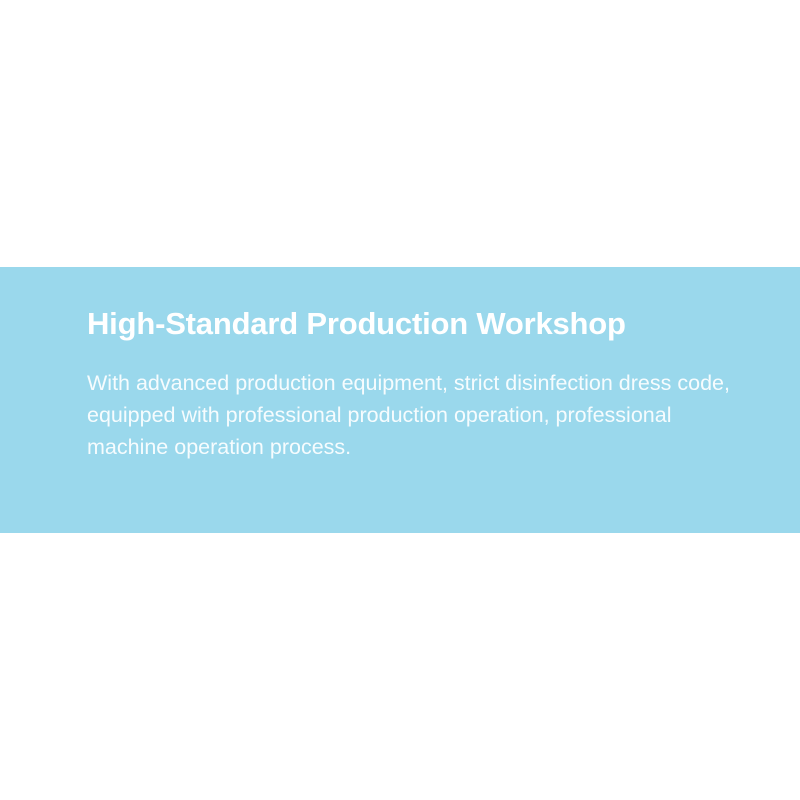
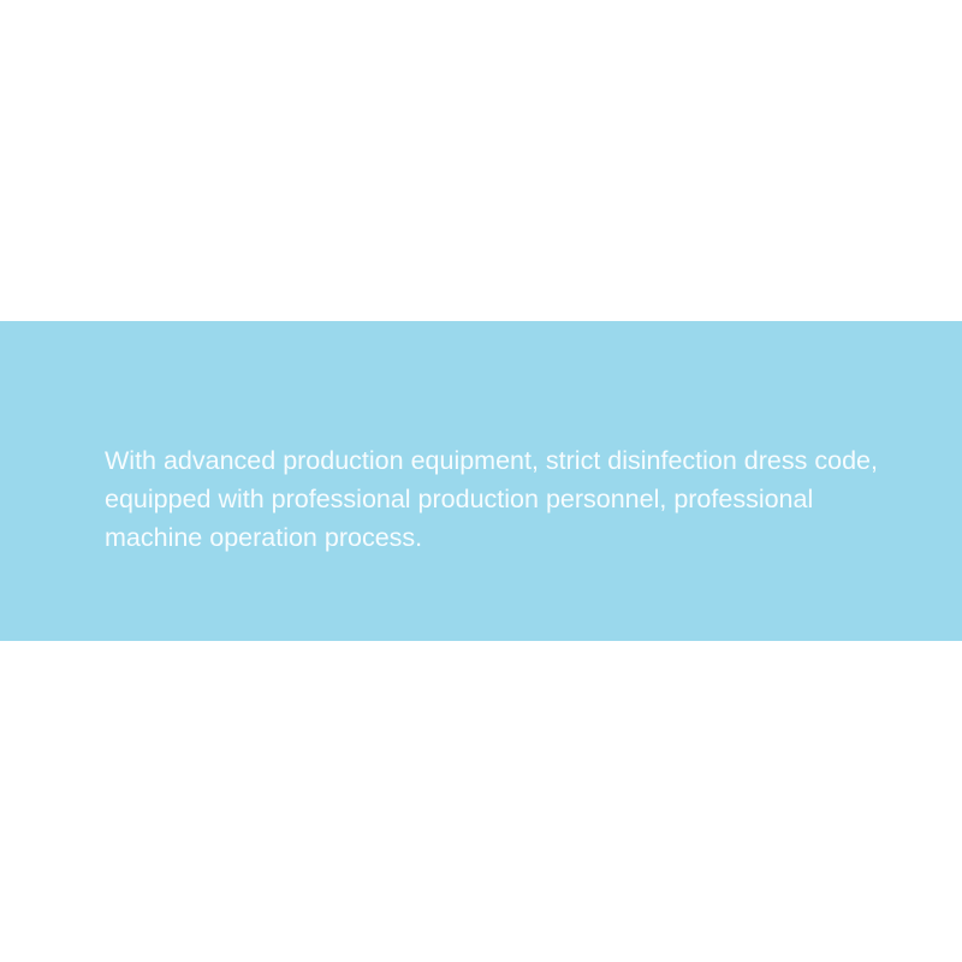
- High-Standard Production Workshop
- With advanced production equipment, strict disinfection dress code, equipped with professional production operation, professional machine operation process.
+ With advanced production equipment, strict disinfection dress code, equipped with professional production personnel, professional machine operation process.
